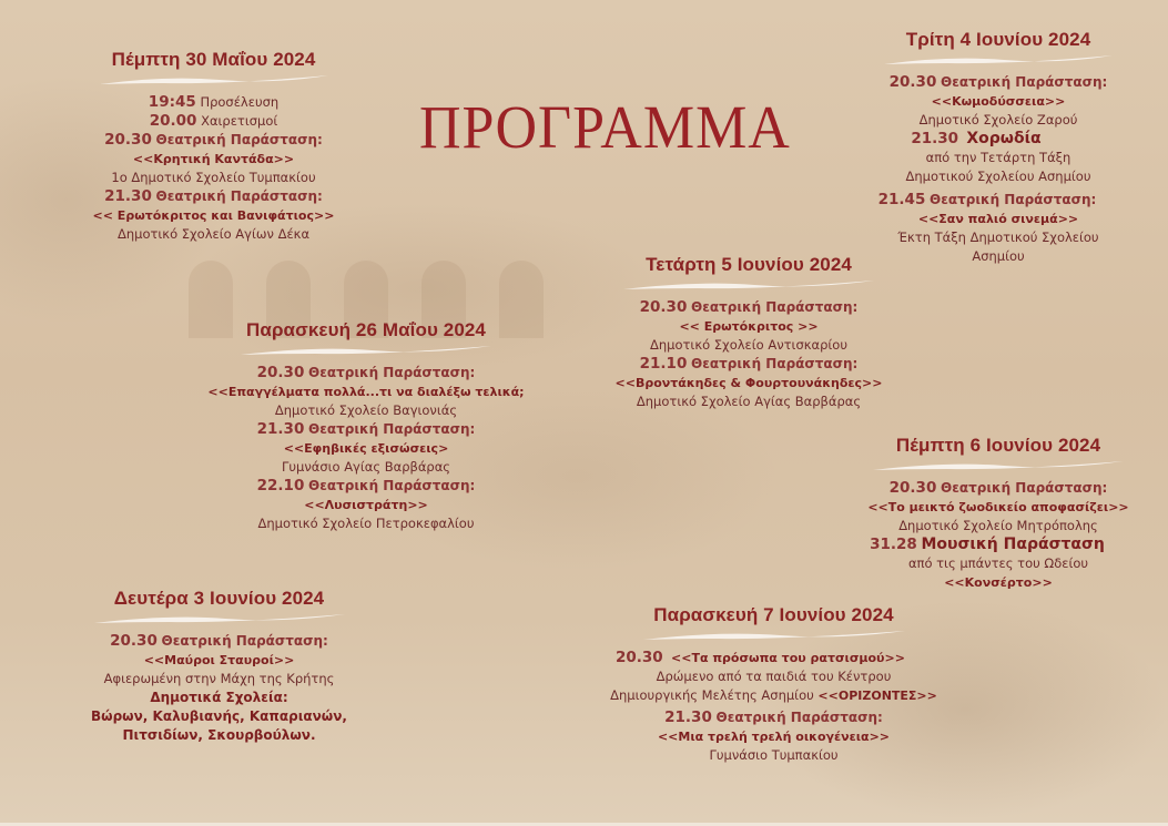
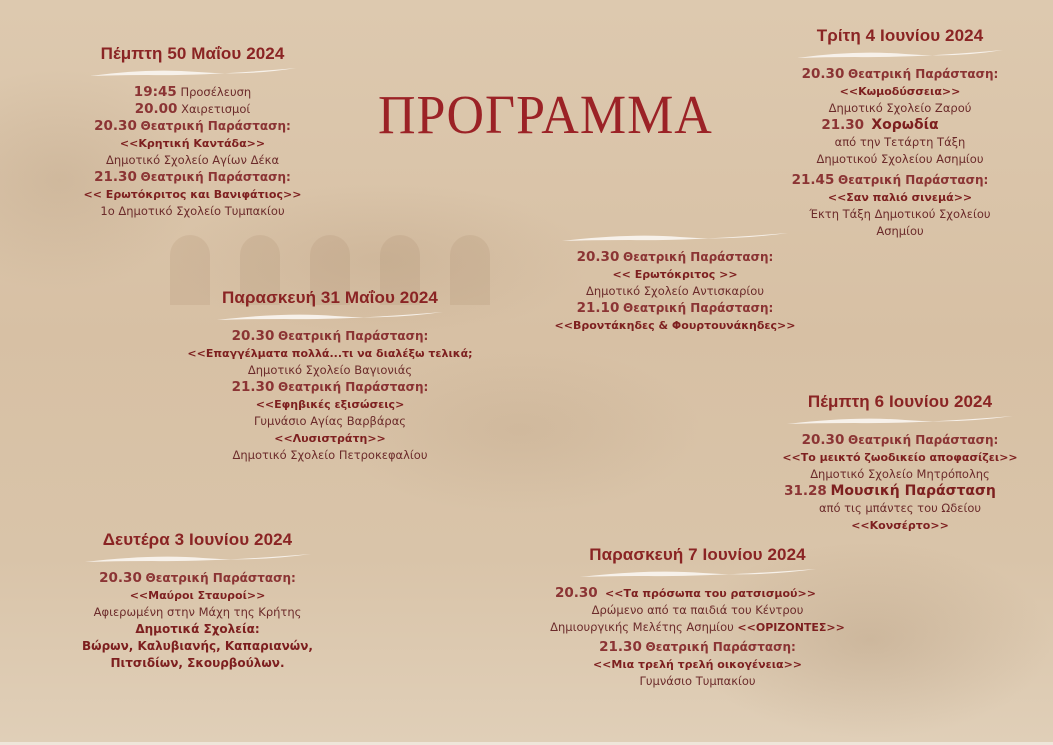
  ΠΡΟΓΡΑΜΜΑ
- Πέμπτη 30 Μαΐου 2024
+ Πέμπτη 50 Μαΐου 2024
  19:45 Προσέλευση
  20.00 Χαιρετισμοί
  20.30 Θεατρική Παράσταση:
  <<Κρητική Καντάδα>>
- 1ο Δημοτικό Σχολείο Τυμπακίου
+ Δημοτικό Σχολείο Αγίων Δέκα
  21.30 Θεατρική Παράσταση:
  << Ερωτόκριτος και Βανιφάτιος>>
- Δημοτικό Σχολείο Αγίων Δέκα
+ 1ο Δημοτικό Σχολείο Τυμπακίου
- Παρασκευή 26 Μαΐου 2024
+ Παρασκευή 31 Μαΐου 2024
  20.30 Θεατρική Παράσταση:
  <<Επαγγέλματα πολλά...τι να διαλέξω τελικά;
  Δημοτικό Σχολείο Βαγιονιάς
  21.30 Θεατρική Παράσταση:
  <<Εφηβικές εξισώσεις>
  Γυμνάσιο Αγίας Βαρβάρας
- 22.10 Θεατρική Παράσταση:
  <<Λυσιστράτη>>
  Δημοτικό Σχολείο Πετροκεφαλίου
  Δευτέρα 3 Ιουνίου 2024
  20.30 Θεατρική Παράσταση:
  <<Μαύροι Σταυροί>>
  Αφιερωμένη στην Μάχη της Κρήτης
  Δημοτικά Σχολεία:
  Βώρων, Καλυβιανής, Καπαριανών,
  Πιτσιδίων, Σκουρβούλων.
  Τρίτη 4 Ιουνίου 2024
  20.30 Θεατρική Παράσταση:
  <<Κωμοδύσσεια>>
  Δημοτικό Σχολείο Ζαρού
  21.30 Χορωδία
  από την Τετάρτη Τάξη
  Δημοτικού Σχολείου Ασημίου
  21.45 Θεατρική Παράσταση:
  <<Σαν παλιό σινεμά>>
  Έκτη Τάξη Δημοτικού Σχολείου
  Ασημίου
- Τετάρτη 5 Ιουνίου 2024
  20.30 Θεατρική Παράσταση:
  << Ερωτόκριτος >>
  Δημοτικό Σχολείο Αντισκαρίου
  21.10 Θεατρική Παράσταση:
  <<Βροντάκηδες & Φουρτουνάκηδες>>
- Δημοτικό Σχολείο Αγίας Βαρβάρας
  Πέμπτη 6 Ιουνίου 2024
  20.30 Θεατρική Παράσταση:
  <<Το μεικτό ζωοδικείο αποφασίζει>>
  Δημοτικό Σχολείο Μητρόπολης
  31.28 Μουσική Παράσταση
  από τις μπάντες του Ωδείου
  <<Κονσέρτο>>
  Παρασκευή 7 Ιουνίου 2024
  20.30 <<Τα πρόσωπα του ρατσισμού>>
  Δρώμενο από τα παιδιά του Κέντρου
  Δημιουργικής Μελέτης Ασημίου <<ΟΡΙΖΟΝΤΕΣ>>
  21.30 Θεατρική Παράσταση:
  <<Μια τρελή τρελή οικογένεια>>
  Γυμνάσιο Τυμπακίου
